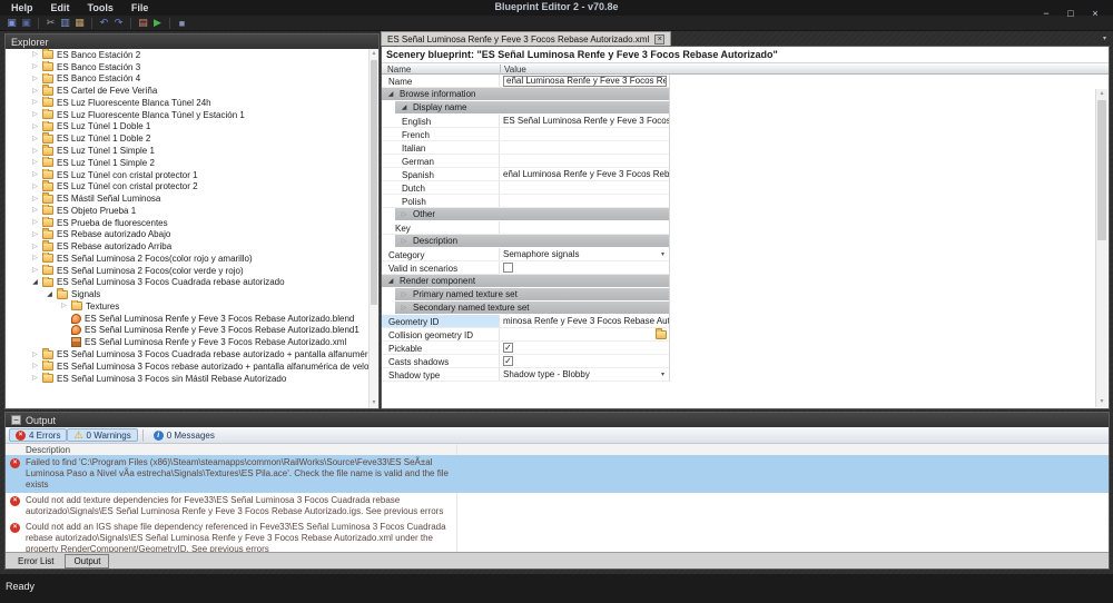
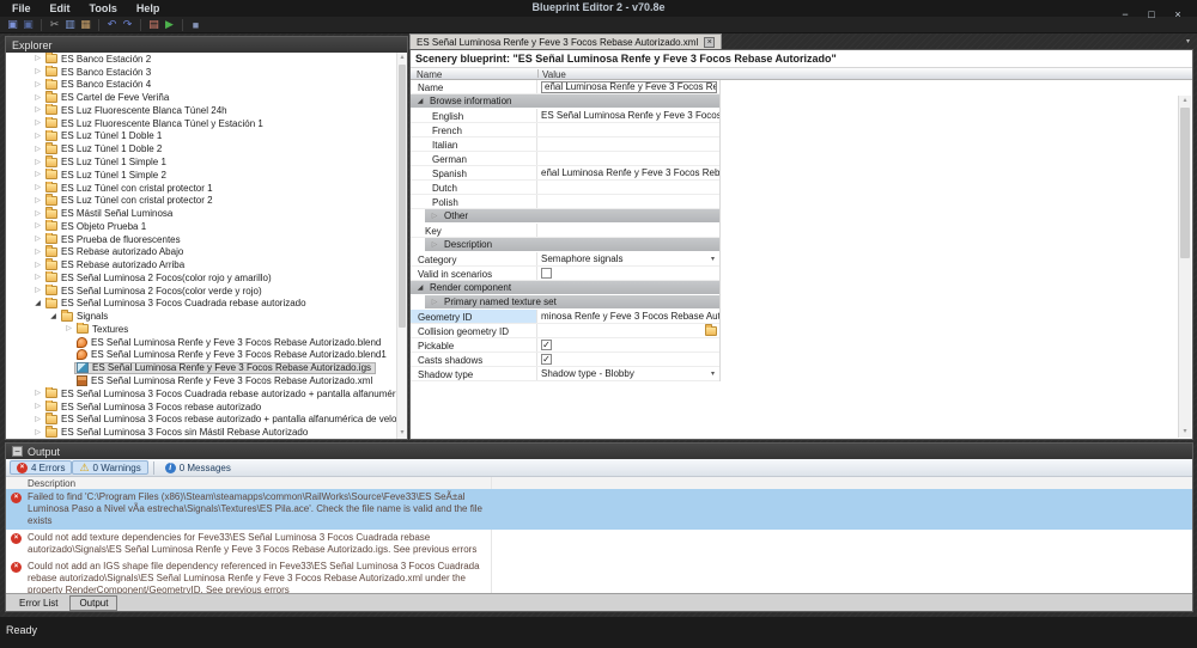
- Help
+ File
  Edit
  Tools
- File
+ Help
  Blueprint Editor 2 - v70.8e
  −
  □
  ×
  ▣
  ▣
  ✂
  ▥
  ▦
  ↶
  ↷
  ▤
  ▶
  ■
  Explorer
  ES Banco Estación 2
  ES Banco Estación 3
  ES Banco Estación 4
  ES Cartel de Feve Veriña
  ES Luz Fluorescente Blanca Túnel 24h
  ES Luz Fluorescente Blanca Túnel y Estación 1
  ES Luz Túnel 1 Doble 1
  ES Luz Túnel 1 Doble 2
  ES Luz Túnel 1 Simple 1
  ES Luz Túnel 1 Simple 2
  ES Luz Túnel con cristal protector 1
  ES Luz Túnel con cristal protector 2
  ES Mástil Señal Luminosa
  ES Objeto Prueba 1
  ES Prueba de fluorescentes
  ES Rebase autorizado Abajo
  ES Rebase autorizado Arriba
  ES Señal Luminosa 2 Focos(color rojo y amarillo)
  ES Señal Luminosa 2 Focos(color verde y rojo)
  ES Señal Luminosa 3 Focos Cuadrada rebase autorizado
  Signals
  Textures
  ES Señal Luminosa Renfe y Feve 3 Focos Rebase Autorizado.blend
  ES Señal Luminosa Renfe y Feve 3 Focos Rebase Autorizado.blend1
+ ES Señal Luminosa Renfe y Feve 3 Focos Rebase Autorizado.igs
  ES Señal Luminosa Renfe y Feve 3 Focos Rebase Autorizado.xml
  ES Señal Luminosa 3 Focos Cuadrada rebase autorizado + pantalla alfanumér
+ ES Señal Luminosa 3 Focos rebase autorizado
  ES Señal Luminosa 3 Focos rebase autorizado + pantalla alfanumérica de velo
  ES Señal Luminosa 3 Focos sin Mástil Rebase Autorizado
  ES Señal Luminosa Renfe y Feve 3 Focos Rebase Autorizado.xml
  Scenery blueprint: "ES Señal Luminosa Renfe y Feve 3 Focos Rebase Autorizado"
  Name
  Value
  Name
  Browse information
- Display name
  English
  ES Señal Luminosa Renfe y Feve 3 Focos
  French
  Italian
  German
  Spanish
  eñal Luminosa Renfe y Feve 3 Focos Reb
  Dutch
  Polish
  Other
  Key
  Description
  Category
  Semaphore signals
  Valid in scenarios
  Render component
  Primary named texture set
- Secondary named texture set
  Geometry ID
  minosa Renfe y Feve 3 Focos Rebase Aut
  Collision geometry ID
  Pickable
  ✓
  Casts shadows
  ✓
  Shadow type
  Shadow type - Blobby
  −
  Output
  4 Errors
  ⚠
  0 Warnings
  0 Messages
  Description
  Failed to find 'C:\Program Files (x86)\Steam\steamapps\common\RailWorks\Source\Feve33\ES SeÃ±al Luminosa Paso a Nivel vÃa estrecha\Signals\Textures\ES Pila.ace'. Check the file name is valid and the file exists
  Could not add texture dependencies for Feve33\ES Señal Luminosa 3 Focos Cuadrada rebase autorizado\Signals\ES Señal Luminosa Renfe y Feve 3 Focos Rebase Autorizado.igs. See previous errors
  Could not add an IGS shape file dependency referenced in Feve33\ES Señal Luminosa 3 Focos Cuadrada rebase autorizado\Signals\ES Señal Luminosa Renfe y Feve 3 Focos Rebase Autorizado.xml under the property RenderComponent/GeometryID. See previous errors
  Error List
  Output
  Ready
